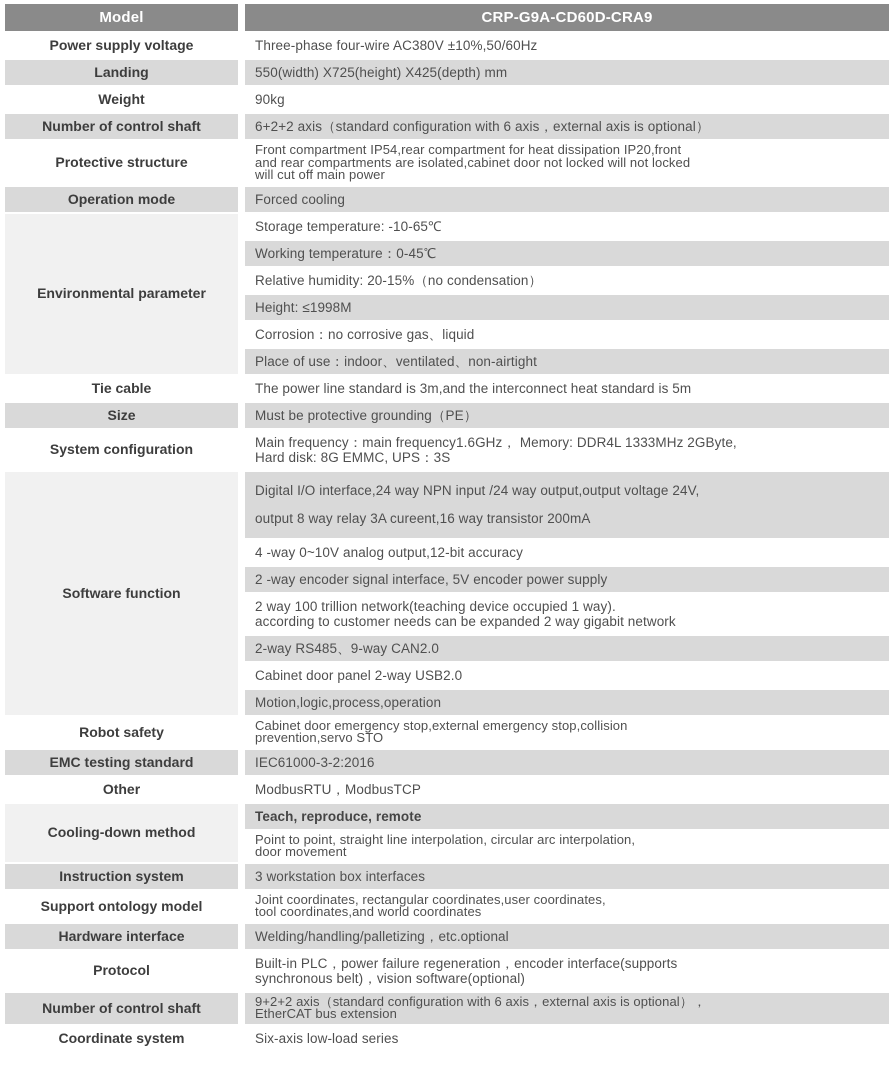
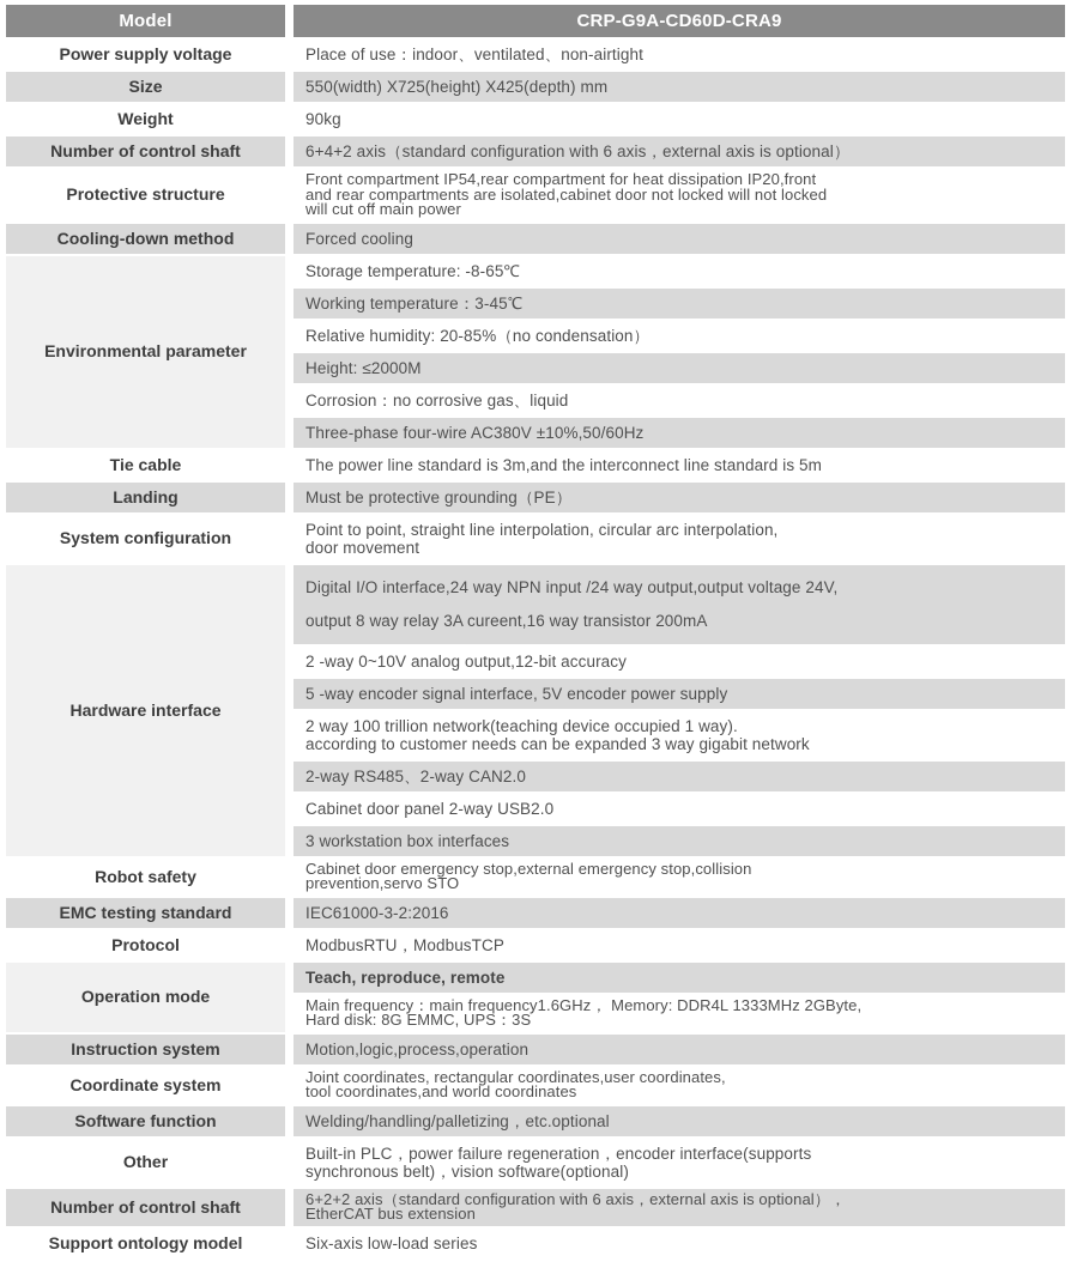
  Model	CRP-G9A-CD60D-CRA9
- Power supply voltage	Three-phase four-wire AC380V ±10%,50/60Hz
+ Power supply voltage	Place of use：indoor、ventilated、non-airtight
- Landing	550(width) X725(height) X425(depth) mm
+ Size	550(width) X725(height) X425(depth) mm
  Weight	90kg
- Number of control shaft	6+2+2 axis（standard configuration with 6 axis，external axis is optional）
+ Number of control shaft	6+4+2 axis（standard configuration with 6 axis，external axis is optional）
  Protective structure	Front compartment IP54,rear compartment for heat dissipation IP20,front and rear compartments are isolated,cabinet door not locked will not locked will cut off main power
- Operation mode	Forced cooling
+ Cooling-down method	Forced cooling
- Environmental parameter	Storage temperature: -10-65℃
+ Environmental parameter	Storage temperature: -8-65℃
- Working temperature：0-45℃
+ Working temperature：3-45℃
- Relative humidity: 20-15%（no condensation）
+ Relative humidity: 20-85%（no condensation）
- Height: ≤1998M
+ Height: ≤2000M
  Corrosion：no corrosive gas、liquid
- Place of use：indoor、ventilated、non-airtight
+ Three-phase four-wire AC380V ±10%,50/60Hz
- Tie cable	The power line standard is 3m,and the interconnect heat standard is 5m
+ Tie cable	The power line standard is 3m,and the interconnect line standard is 5m
- Size	Must be protective grounding（PE）
+ Landing	Must be protective grounding（PE）
- System configuration	Main frequency：main frequency1.6GHz， Memory: DDR4L 1333MHz 2GByte, Hard disk: 8G EMMC, UPS：3S
+ System configuration	Point to point, straight line interpolation, circular arc interpolation, door movement
- Software function	Digital I/O interface,24 way NPN input /24 way output,output voltage 24V, output 8 way relay 3A cureent,16 way transistor 200mA
+ Hardware interface	Digital I/O interface,24 way NPN input /24 way output,output voltage 24V, output 8 way relay 3A cureent,16 way transistor 200mA
- 4 -way 0~10V analog output,12-bit accuracy
+ 2 -way 0~10V analog output,12-bit accuracy
- 2 -way encoder signal interface, 5V encoder power supply
+ 5 -way encoder signal interface, 5V encoder power supply
- 2 way 100 trillion network(teaching device occupied 1 way). according to customer needs can be expanded 2 way gigabit network
+ 2 way 100 trillion network(teaching device occupied 1 way). according to customer needs can be expanded 3 way gigabit network
- 2-way RS485、9-way CAN2.0
+ 2-way RS485、2-way CAN2.0
  Cabinet door panel 2-way USB2.0
- Motion,logic,process,operation
+ 3 workstation box interfaces
  Robot safety	Cabinet door emergency stop,external emergency stop,collision prevention,servo STO
  EMC testing standard	IEC61000-3-2:2016
- Other	ModbusRTU，ModbusTCP
+ Protocol	ModbusRTU，ModbusTCP
- Cooling-down method	Teach, reproduce, remote
+ Operation mode	Teach, reproduce, remote
- Point to point, straight line interpolation, circular arc interpolation, door movement
+ Main frequency：main frequency1.6GHz， Memory: DDR4L 1333MHz 2GByte, Hard disk: 8G EMMC, UPS：3S
- Instruction system	3 workstation box interfaces
+ Instruction system	Motion,logic,process,operation
- Support ontology model	Joint coordinates, rectangular coordinates,user coordinates, tool coordinates,and world coordinates
+ Coordinate system	Joint coordinates, rectangular coordinates,user coordinates, tool coordinates,and world coordinates
- Hardware interface	Welding/handling/palletizing，etc.optional
+ Software function	Welding/handling/palletizing，etc.optional
- Protocol	Built-in PLC，power failure regeneration，encoder interface(supports synchronous belt)，vision software(optional)
+ Other	Built-in PLC，power failure regeneration，encoder interface(supports synchronous belt)，vision software(optional)
- Number of control shaft	9+2+2 axis（standard configuration with 6 axis，external axis is optional）， EtherCAT bus extension
+ Number of control shaft	6+2+2 axis（standard configuration with 6 axis，external axis is optional）， EtherCAT bus extension
- Coordinate system	Six-axis low-load series
+ Support ontology model	Six-axis low-load series
